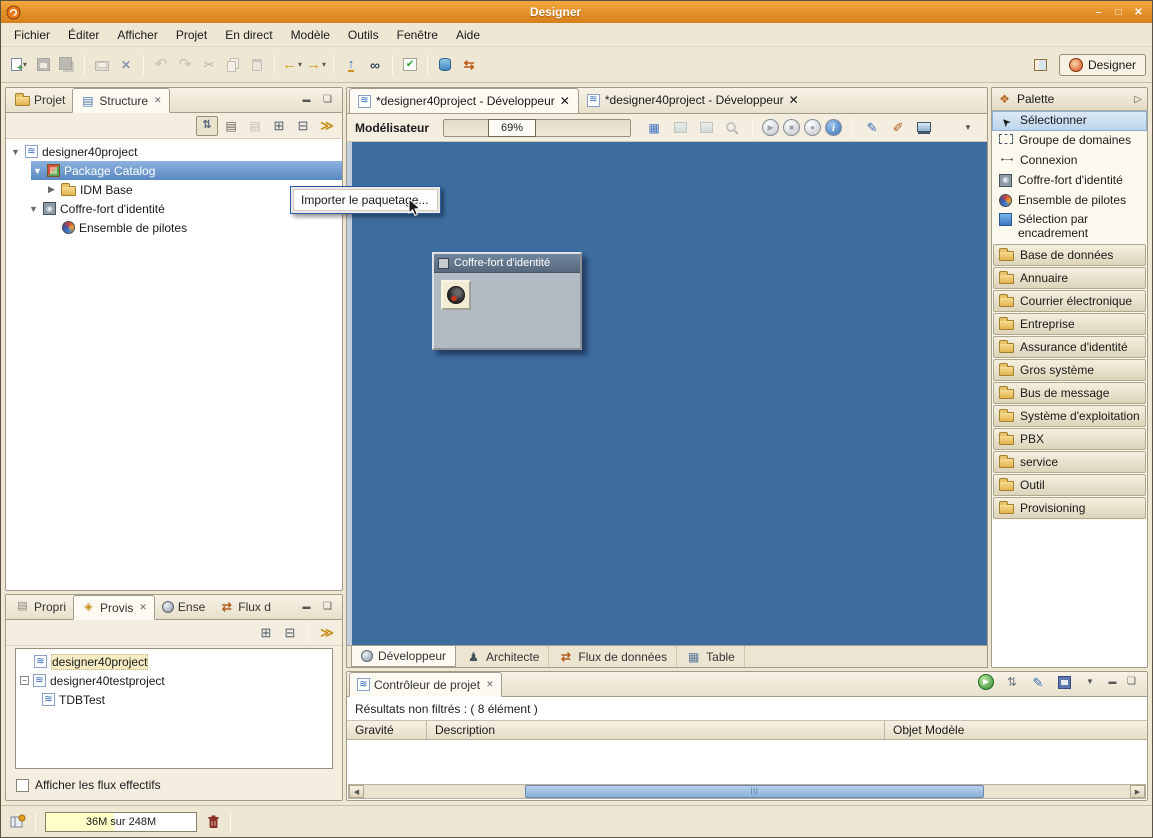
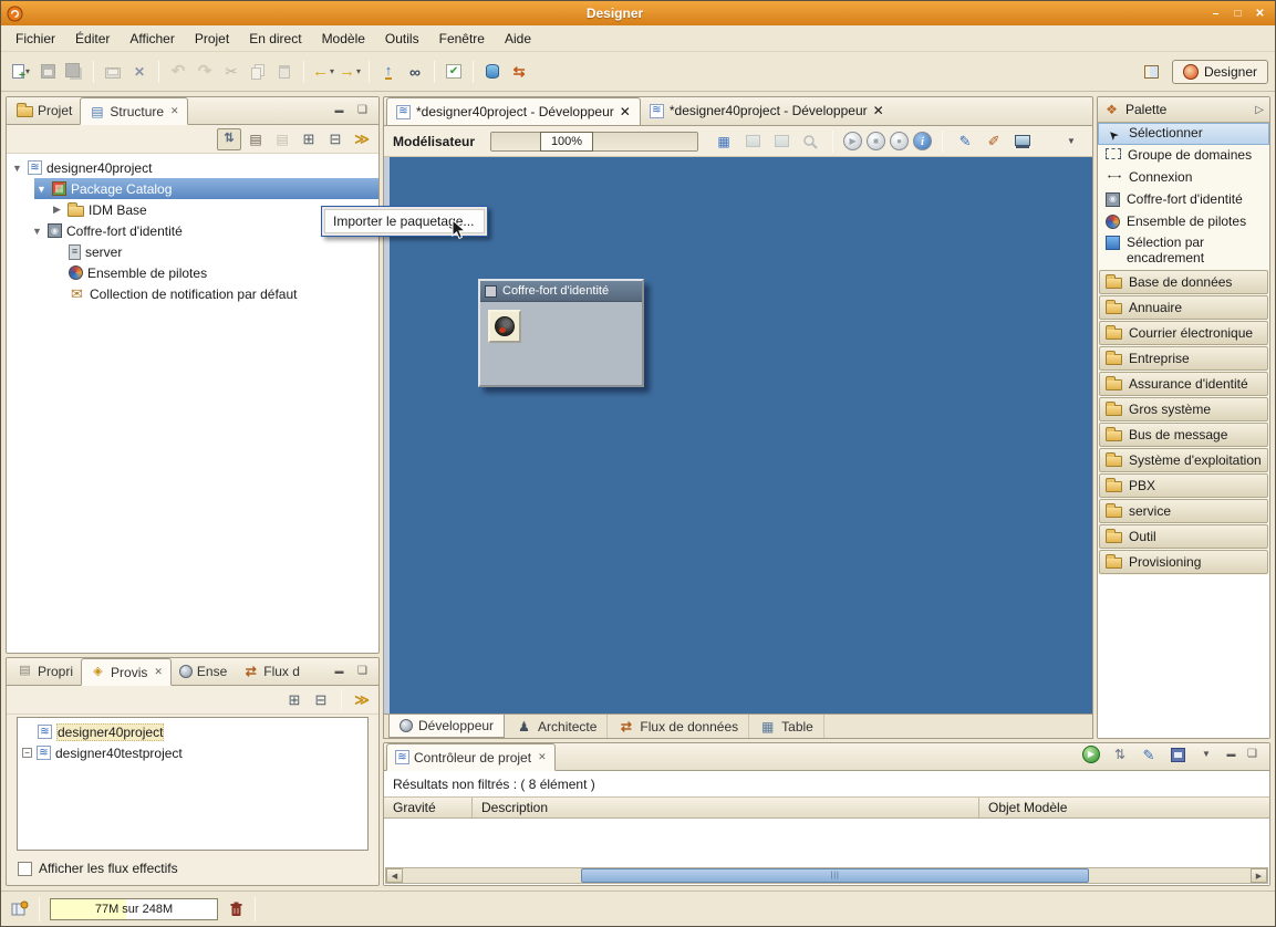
  Designer
  –
  □
  ✕
  Fichier
  Éditer
  Afficher
  Projet
  En direct
  Modèle
  Outils
  Fenêtre
  Aide
  ▾
  ▾
  ▾
  Designer
  Projet
  Structure
  ✕
  ▼
  designer40project
  ▼
  Package Catalog
  ▶
  IDM Base
  ▼
  Coffre-fort d'identité
+ server
  Ensemble de pilotes
+ Collection de notification par défaut
  Propri
  Provis
  ✕
  Ense
  Flux d
  designer40project
  −
  designer40testproject
- TDBTest
  Afficher les flux effectifs
  *designer40project - Développeur
  ✕
  *designer40project - Développeur
  ✕
  Modélisateur
- 69%
+ 100%
  ▶
  ■
  ●
  i
  Coffre-fort d'identité
  Développeur
  Architecte
  Flux de données
  Table
  Palette
  ▷
  Sélectionner
  Groupe de domaines
  Connexion
  Coffre-fort d'identité
  Ensemble de pilotes
  Sélection par encadrement
  Base de données
  Annuaire
  Courrier électronique
  Entreprise
  Assurance d'identité
  Gros système
  Bus de message
  Système d'exploitation
  PBX
  service
  Outil
  Provisioning
  Contrôleur de projet
  ✕
  Résultats non filtrés : ( 8 élément )
  Gravité
  Description
  Objet Modèle
- 36M sur 248M
+ 77M sur 248M
  Importer le paquetage...
